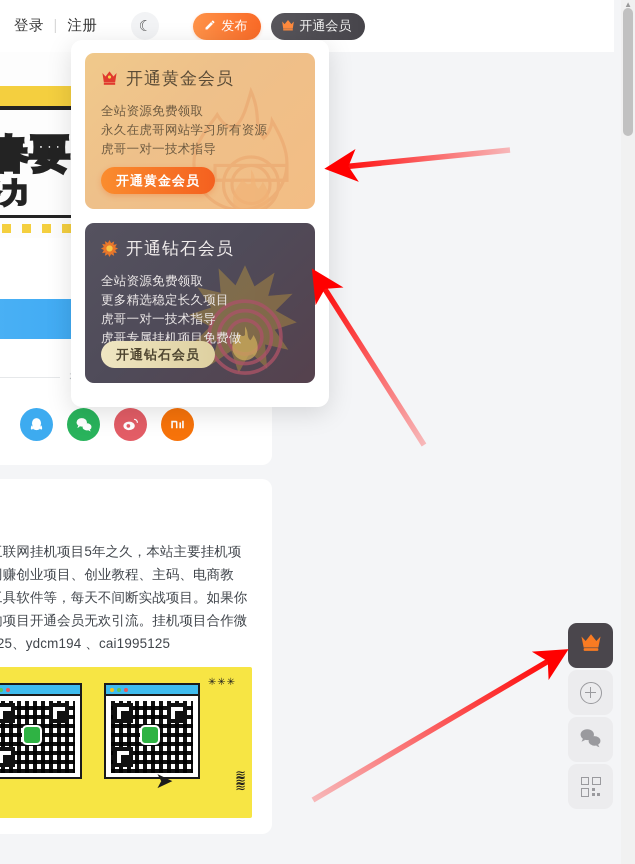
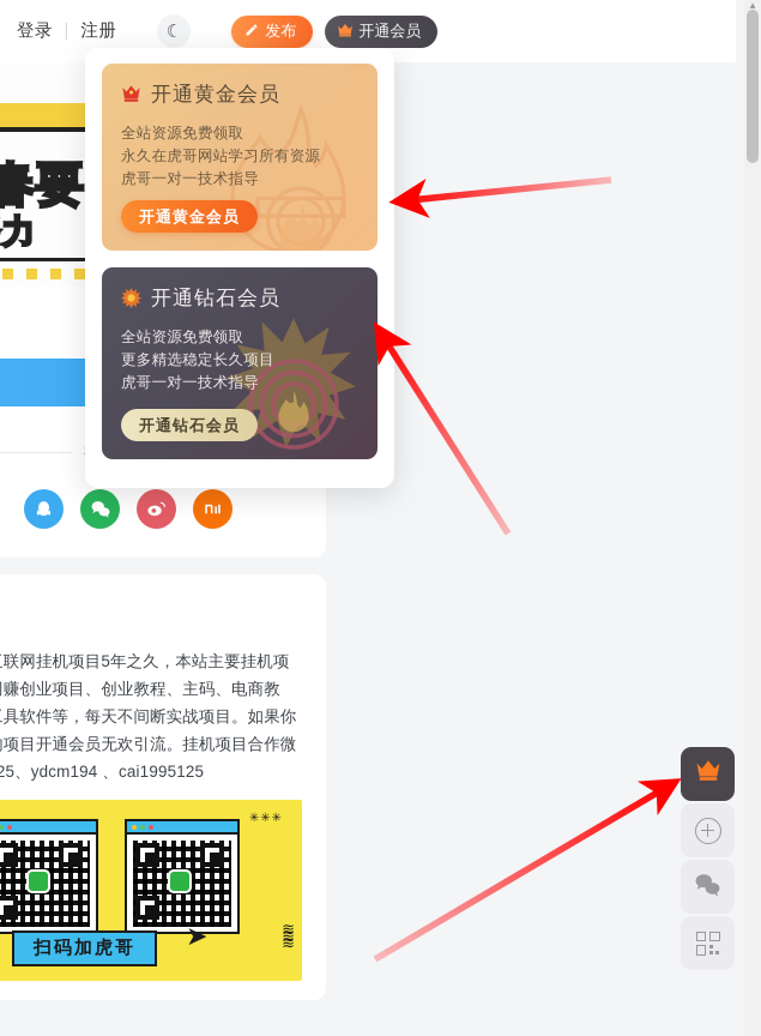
  联网挂机项目5年之久，本站主要挂机项赚创业项目、创业教程、主码、电商教具软件等，每天不间断实战项目。如果你项目开通会员无欢引流。挂机项目合作微25、ydcm194 、cai1995125
  ✳✳✳
  ≋
  ≋
  ≋
  ➤
+ 扫码加虎哥
  登录 | 注册
  ☾
  发布
  开通会员
  开通黄金会员
  全站资源免费领取
  永久在虎哥网站学习所有资源
  虎哥一对一技术指导
  开通黄金会员
  开通钻石会员
  全站资源免费领取
  更多精选稳定长久项目
  虎哥一对一技术指导
- 虎哥专属挂机项目免费做
  开通钻石会员
  ▲
